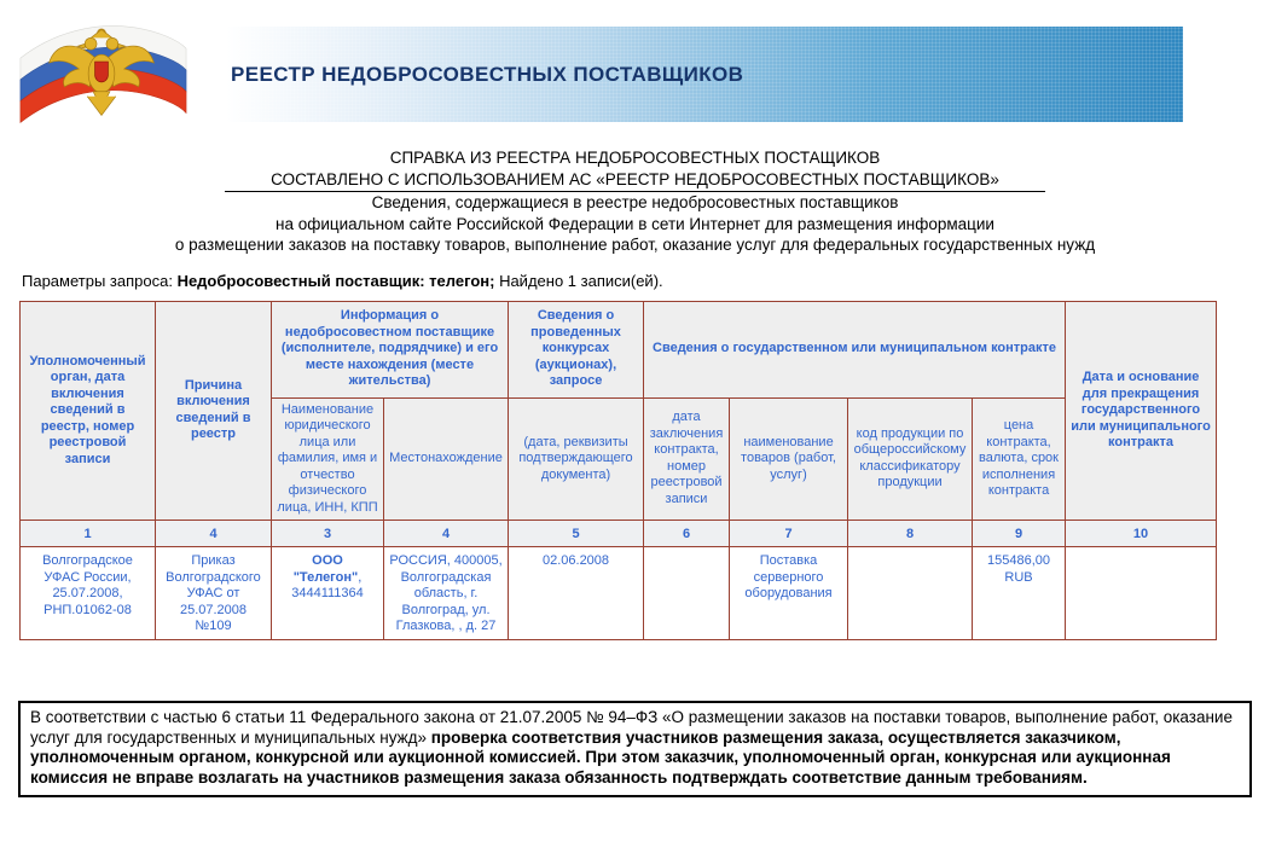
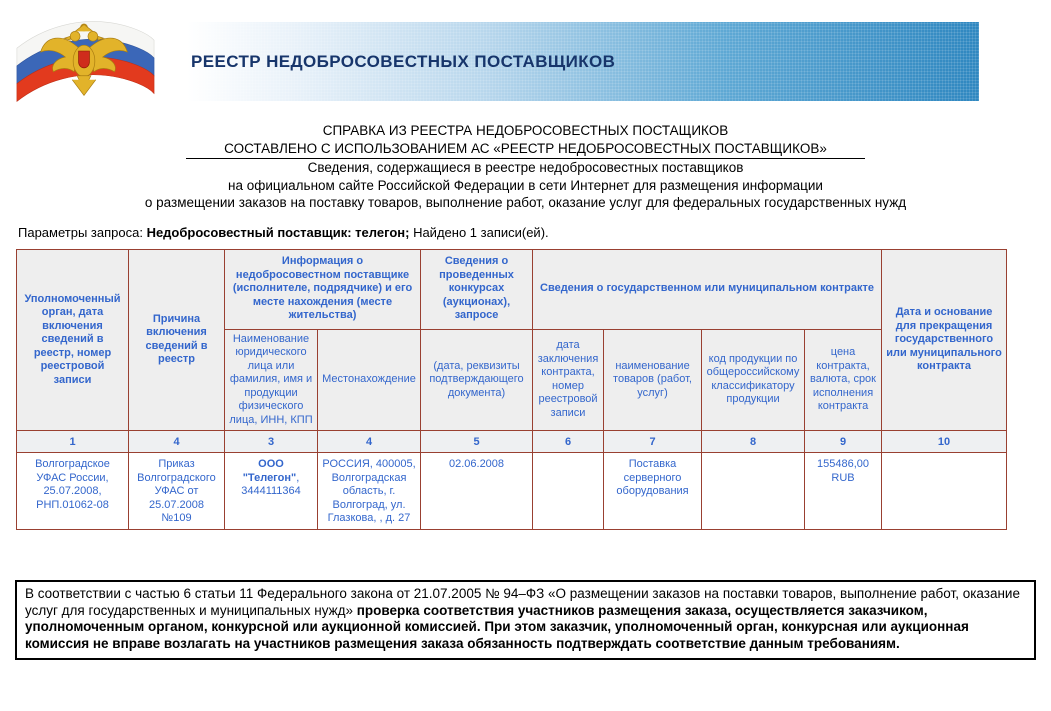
  РЕЕСТР НЕДОБРОСОВЕСТНЫХ ПОСТАВЩИКОВ
  СПРАВКА ИЗ РЕЕСТРА НЕДОБРОСОВЕСТНЫХ ПОСТАЩИКОВ
  СОСТАВЛЕНО С ИСПОЛЬЗОВАНИЕМ АС «РЕЕСТР НЕДОБРОСОВЕСТНЫХ ПОСТАВЩИКОВ»
  Сведения, содержащиеся в реестре недобросовестных поставщиков
  на официальном сайте Российской Федерации в сети Интернет для размещения информации
  о размещении заказов на поставку товаров, выполнение работ, оказание услуг для федеральных государственных нужд
  Параметры запроса: Недобросовестный поставщик: телегон; Найдено 1 записи(ей).
  Уполномоченный орган, дата включения сведений в реестр, номер реестровой записи	Причина включения сведений в реестр	Информация о недобросовестном поставщике (исполнителе, подрядчике) и его месте нахождения (месте жительства)	Сведения о проведенных конкурсах (аукционах), запросе	Сведения о государственном или муниципальном контракте	Дата и основание для прекращения государственного или муниципального контракта
- Наименование юридического лица или фамилия, имя и отчество физического лица, ИНН, КПП	Местонахождение	(дата, реквизиты подтверждающего документа)	дата заключения контракта, номер реестровой записи	наименование товаров (работ, услуг)	код продукции по общероссийскому классификатору продукции	цена контракта, валюта, срок исполнения контракта
+ Наименование юридического лица или фамилия, имя и продукции физического лица, ИНН, КПП	Местонахождение	(дата, реквизиты подтверждающего документа)	дата заключения контракта, номер реестровой записи	наименование товаров (работ, услуг)	код продукции по общероссийскому классификатору продукции	цена контракта, валюта, срок исполнения контракта
  1	4	3	4	5	6	7	8	9	10
  Волгоградское УФАС России, 25.07.2008, РНП.01062-08	Приказ Волгоградского УФАС от 25.07.2008 №109	ООО "Телегон", 3444111364	РОССИЯ, 400005, Волгоградская область, г. Волгоград, ул. Глазкова, , д. 27	02.06.2008		Поставка серверного оборудования		155486,00 RUB
  В соответствии с частью 6 статьи 11 Федерального закона от 21.07.2005 № 94–ФЗ «О размещении заказов на поставки товаров, выполнение работ, оказание услуг для государственных и муниципальных нужд» проверка соответствия участников размещения заказа, осуществляется заказчиком, уполномоченным органом, конкурсной или аукционной комиссией. При этом заказчик, уполномоченный орган, конкурсная или аукционная комиссия не вправе возлагать на участников размещения заказа обязанность подтверждать соответствие данным требованиям.
